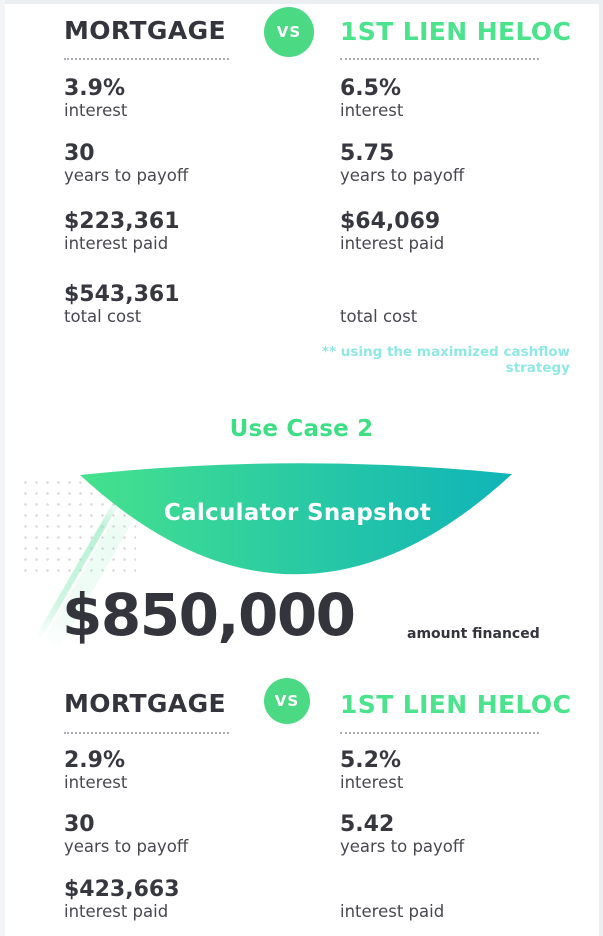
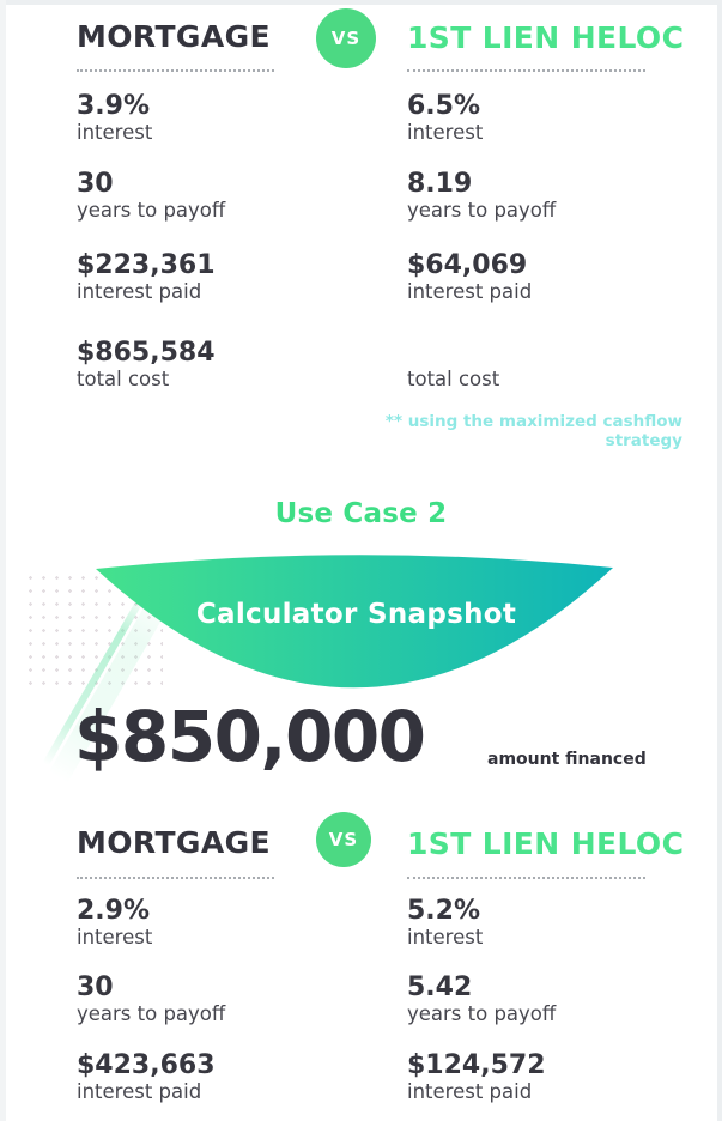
  MORTGAGE
  VS
  1ST LIEN HELOC
  3.9%
  interest
  30
  years to payoff
  $223,361
  interest paid
- $543,361
+ $865,584
  total cost
  6.5%
  interest
- 5.75
+ 8.19
  years to payoff
  $64,069
  interest paid
  total cost
  ** using the maximized cashflow strategy
  Use Case 2
  Calculator Snapshot
  $850,000
  amount financed
  MORTGAGE
  VS
  1ST LIEN HELOC
  2.9%
  interest
  30
  years to payoff
  $423,663
  interest paid
  5.2%
  interest
  5.42
  years to payoff
+ $124,572
  interest paid
